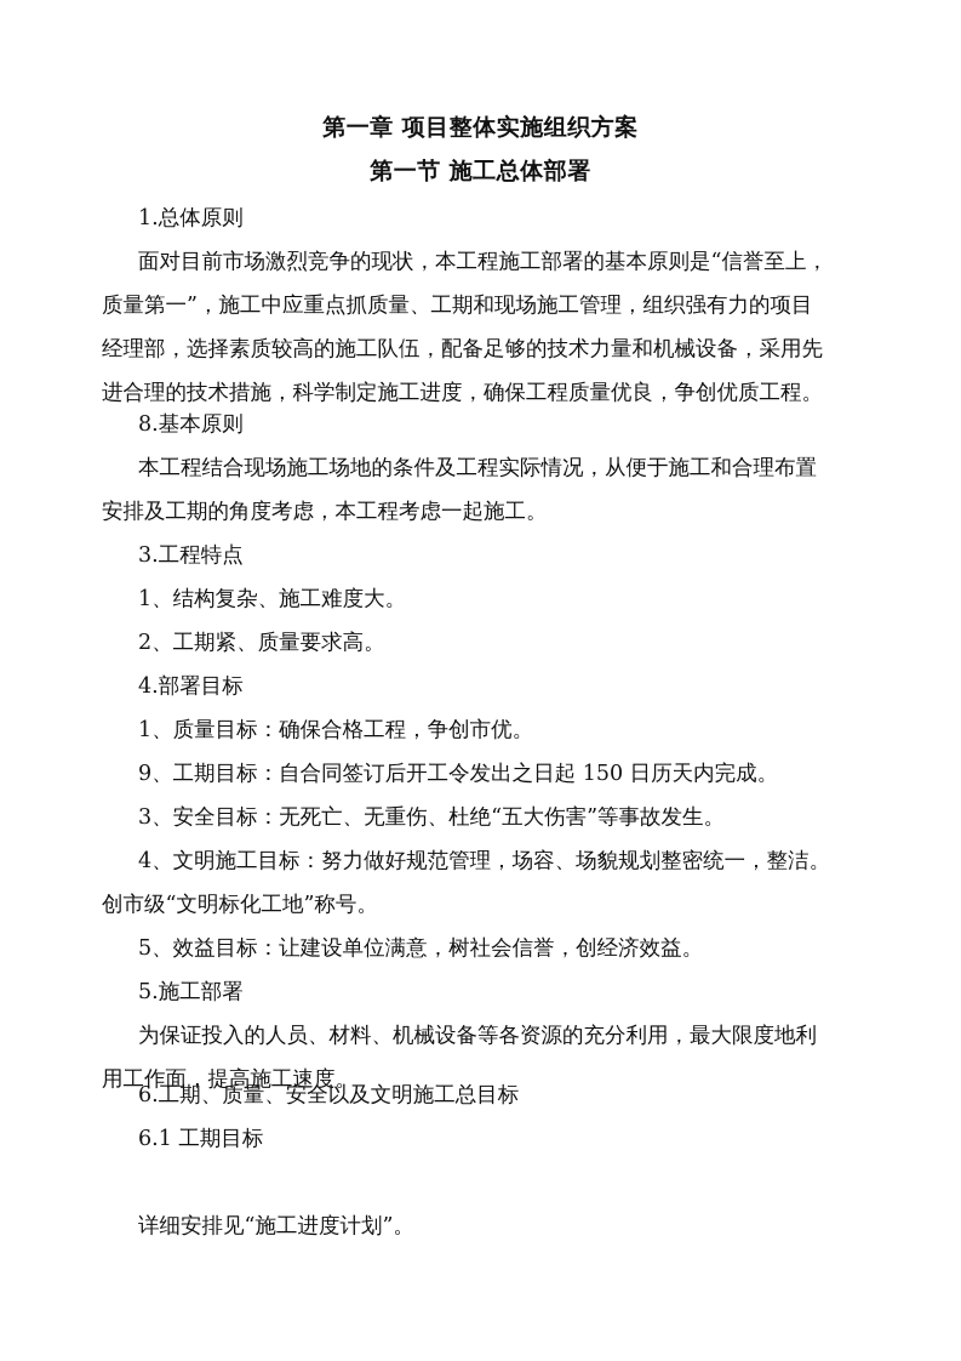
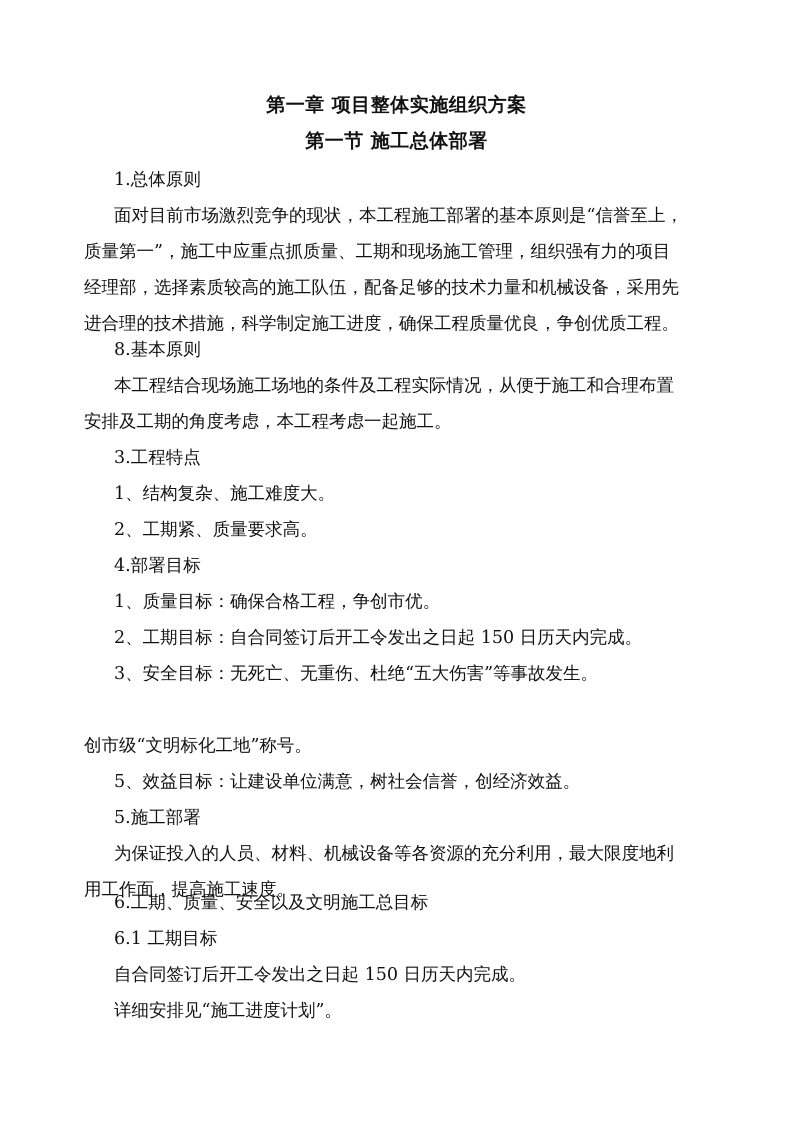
  第一章 项目整体实施组织方案
  第一节 施工总体部署
  1.总体原则
  面对目前市场激烈竞争的现状，本工程施工部署的基本原则是“信誉至上，
  质量第一”，施工中应重点抓质量、工期和现场施工管理，组织强有力的项目
  经理部，选择素质较高的施工队伍，配备足够的技术力量和机械设备，采用先
  进合理的技术措施，科学制定施工进度，确保工程质量优良，争创优质工程。
  8.基本原则
  本工程结合现场施工场地的条件及工程实际情况，从便于施工和合理布置
  安排及工期的角度考虑，本工程考虑一起施工。
  3.工程特点
  1、结构复杂、施工难度大。
  2、工期紧、质量要求高。
  4.部署目标
  1、质量目标：确保合格工程，争创市优。
- 9、工期目标：自合同签订后开工令发出之日起 150 日历天内完成。
+ 2、工期目标：自合同签订后开工令发出之日起 150 日历天内完成。
  3、安全目标：无死亡、无重伤、杜绝“五大伤害”等事故发生。
- 4、文明施工目标：努力做好规范管理，场容、场貌规划整密统一，整洁。
  创市级“文明标化工地”称号。
  5、效益目标：让建设单位满意，树社会信誉，创经济效益。
  5.施工部署
  为保证投入的人员、材料、机械设备等各资源的充分利用，最大限度地利
  用工作面，提高施工速度。
  6.工期、质量、安全以及文明施工总目标
  6.1 工期目标
+ 自合同签订后开工令发出之日起 150 日历天内完成。
  详细安排见“施工进度计划”。
